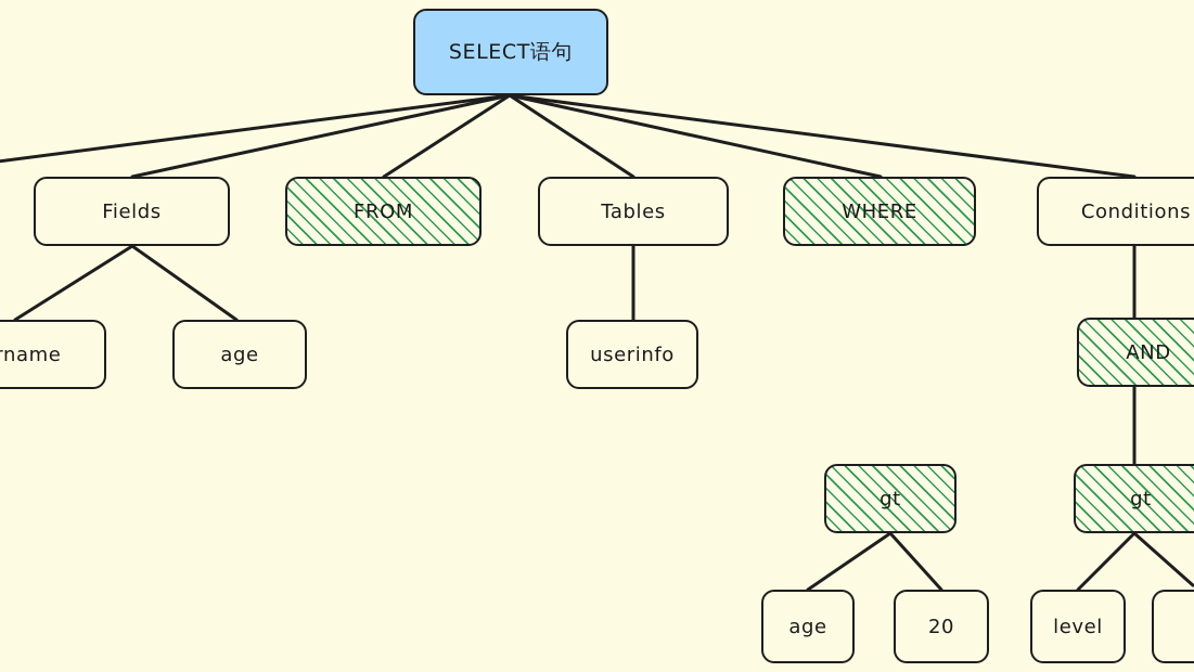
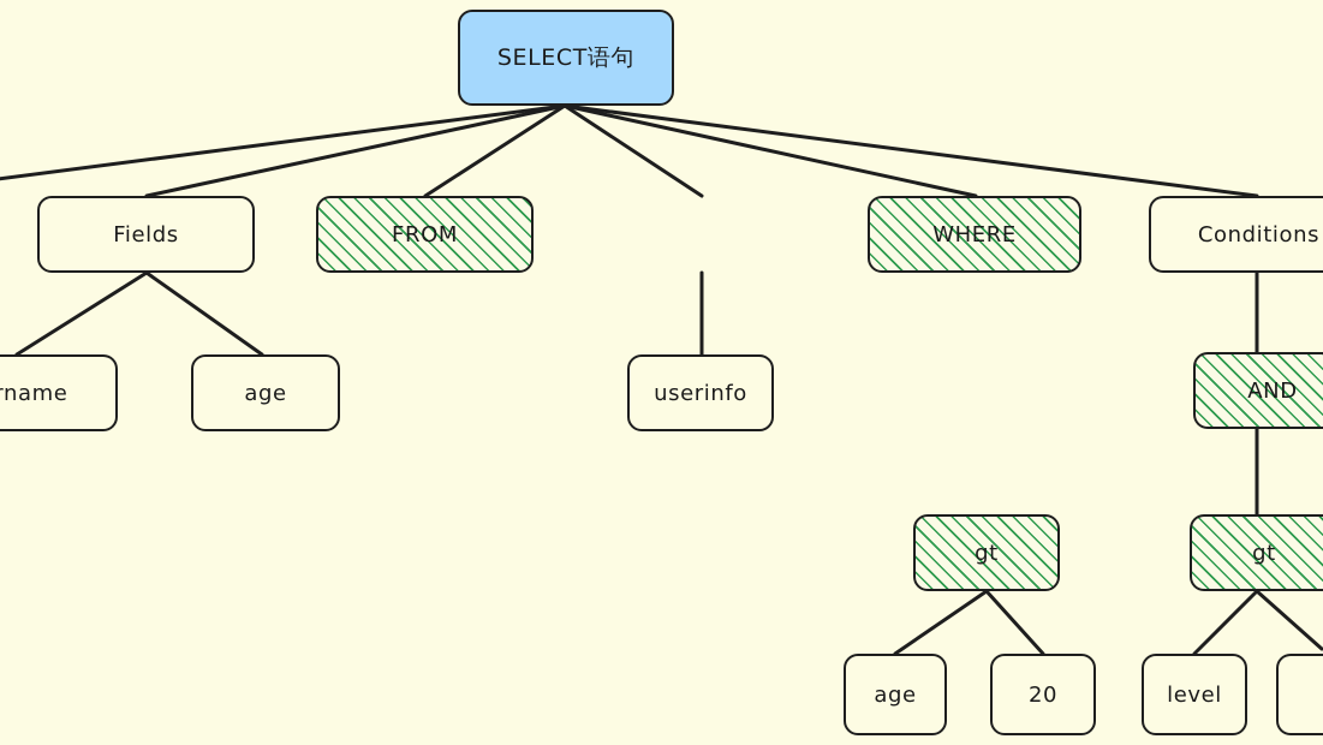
  SELECT语句
  Fields
  FROM
- Tables
  WHERE
  Conditions
  age
  userinfo
  AND
  gt
  gt
  age
  20
  level
